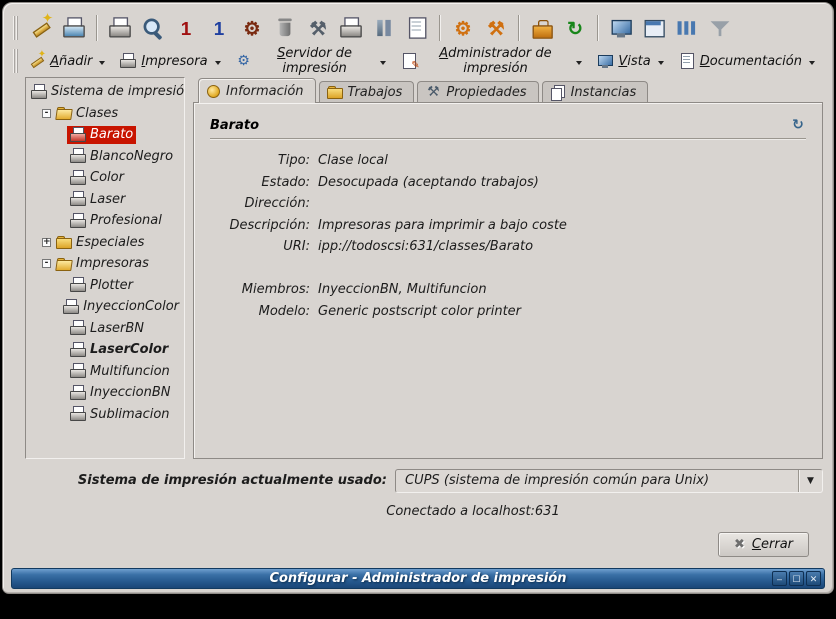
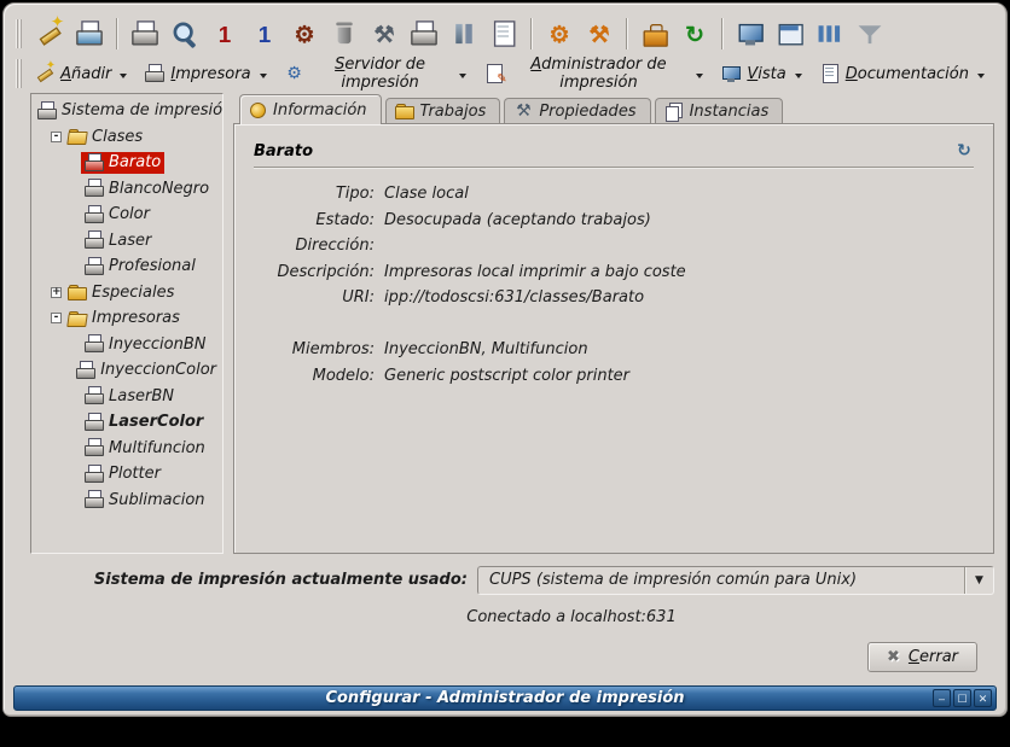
  1
  1
  ⚙
  ⚒
  ⚙
  ⚒
  ↻
  Añadir
  Impresora
  ⚙
  Servidor de impresión
  Administrador de impresión
  Vista
  Documentación
  Sistema de impresió
  -
  Clases
  Barato
  BlancoNegro
  Color
  Laser
  Profesional
  +
  Especiales
  -
  Impresoras
- Plotter
+ InyeccionBN
  InyeccionColor
  LaserBN
  LaserColor
  Multifuncion
- InyeccionBN
+ Plotter
  Sublimacion
  Información
  Trabajos
  ⚒
  Propiedades
  Instancias
  Barato
  ↻
  Tipo:
  Clase local
  Estado:
  Desocupada (aceptando trabajos)
  Dirección:
  Descripción:
- Impresoras para imprimir a bajo coste
+ Impresoras local imprimir a bajo coste
  URI:
  ipp://todoscsi:631/classes/Barato
  Miembros:
  InyeccionBN, Multifuncion
  Modelo:
  Generic postscript color printer
  Sistema de impresión actualmente usado:
  CUPS (sistema de impresión común para Unix)
  Conectado a localhost:631
  Cerrar
  Configurar - Administrador de impresión
  –
  ☐
  ✕
